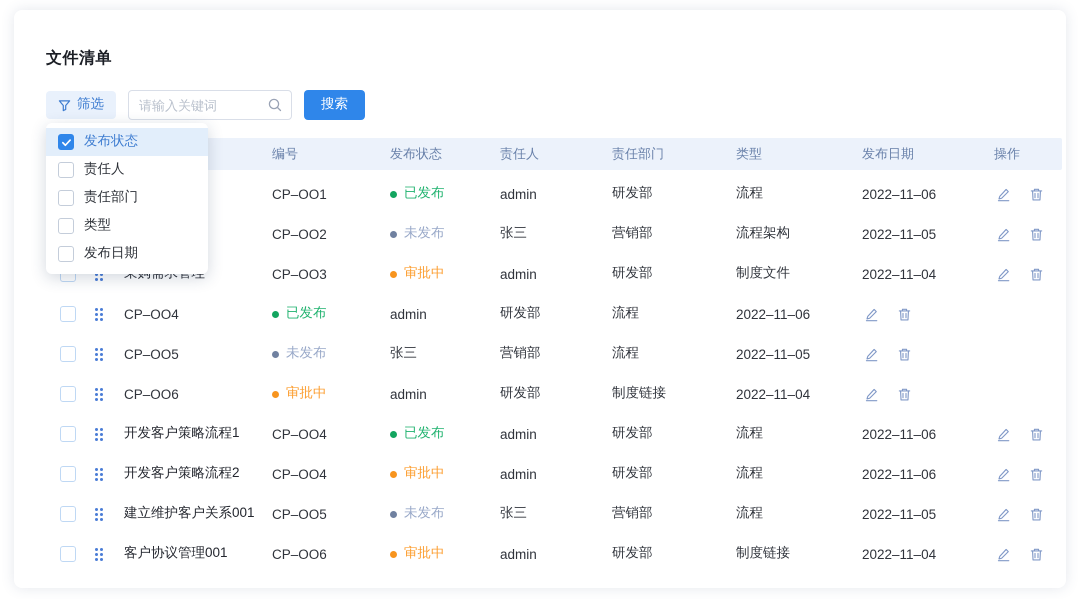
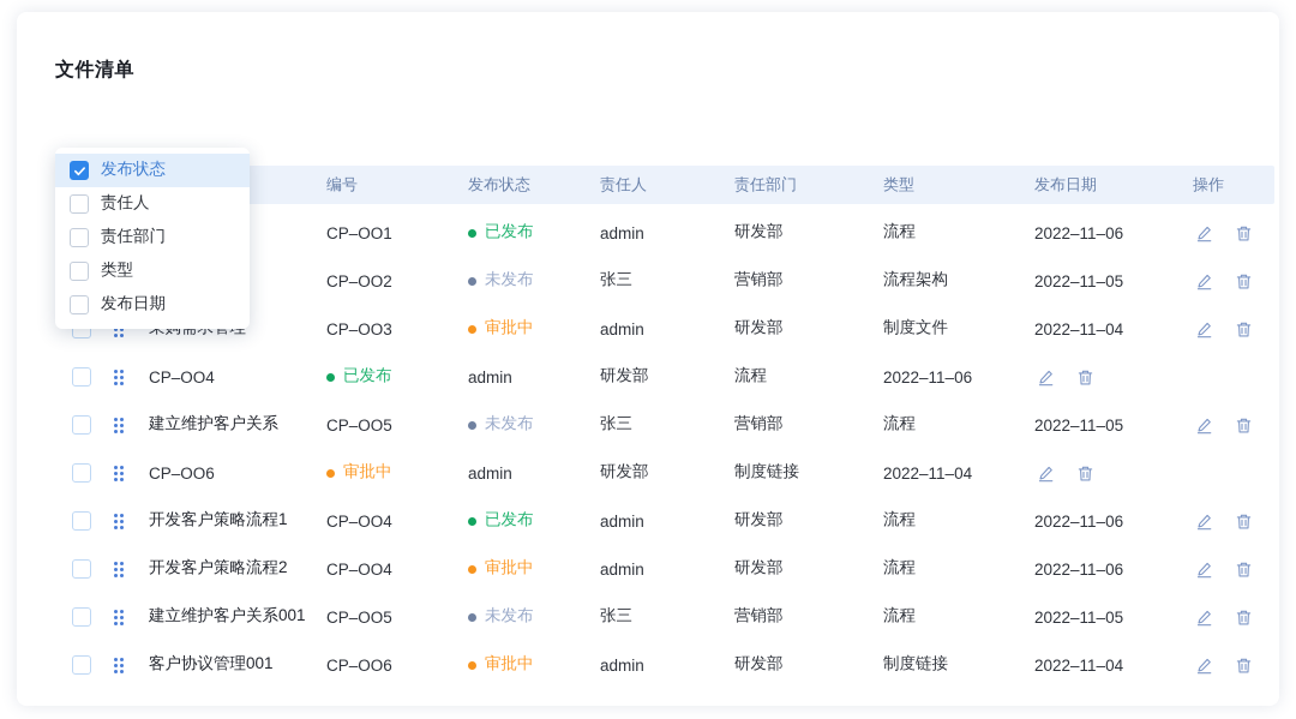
  文件清单
- 筛选
- 请输入关键词
- 搜索
  编号
  发布状态
  责任人
  责任部门
  类型
  发布日期
  操作
  CP–OO1
  已发布
  admin
  研发部
  流程
  2022–11–06
  CP–OO2
  未发布
  张三
  营销部
  流程架构
  2022–11–05
  CP–OO3
  审批中
  admin
  研发部
  制度文件
  2022–11–04
  CP–OO4
  已发布
  admin
  研发部
  流程
  2022–11–06
+ 建立维护客户关系
  CP–OO5
  未发布
  张三
  营销部
  流程
  2022–11–05
  CP–OO6
  审批中
  admin
  研发部
  制度链接
  2022–11–04
  开发客户策略流程1
  CP–OO4
  已发布
  admin
  研发部
  流程
  2022–11–06
  开发客户策略流程2
  CP–OO4
  审批中
  admin
  研发部
  流程
  2022–11–06
  建立维护客户关系001
  CP–OO5
  未发布
  张三
  营销部
  流程
  2022–11–05
  客户协议管理001
  CP–OO6
  审批中
  admin
  研发部
  制度链接
  2022–11–04
  发布状态
  责任人
  责任部门
  类型
  发布日期
